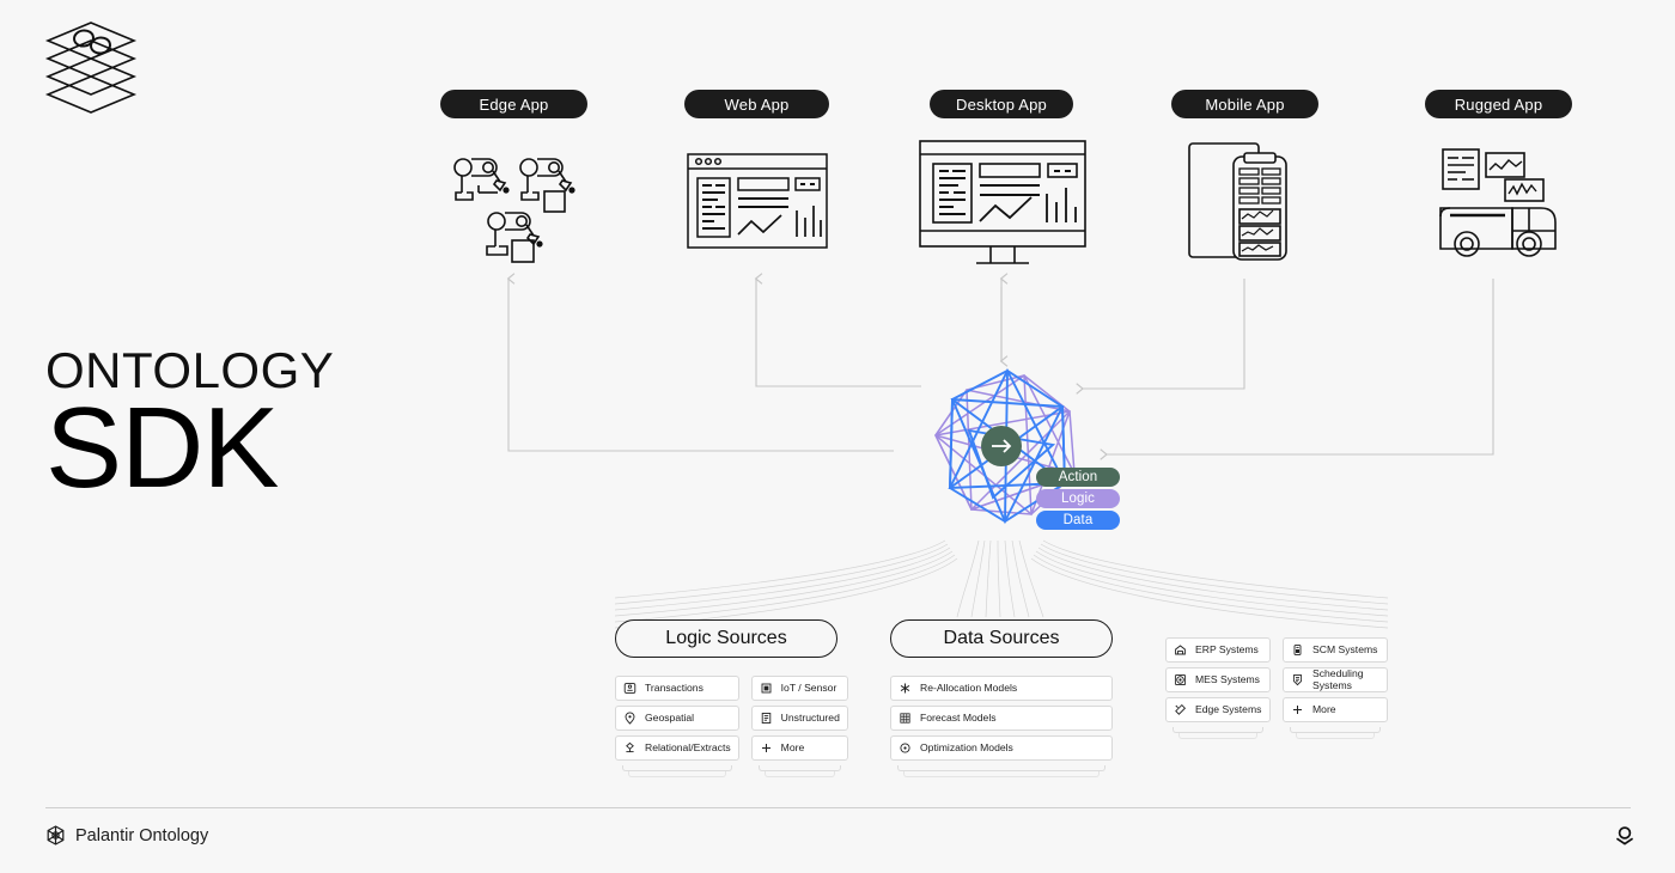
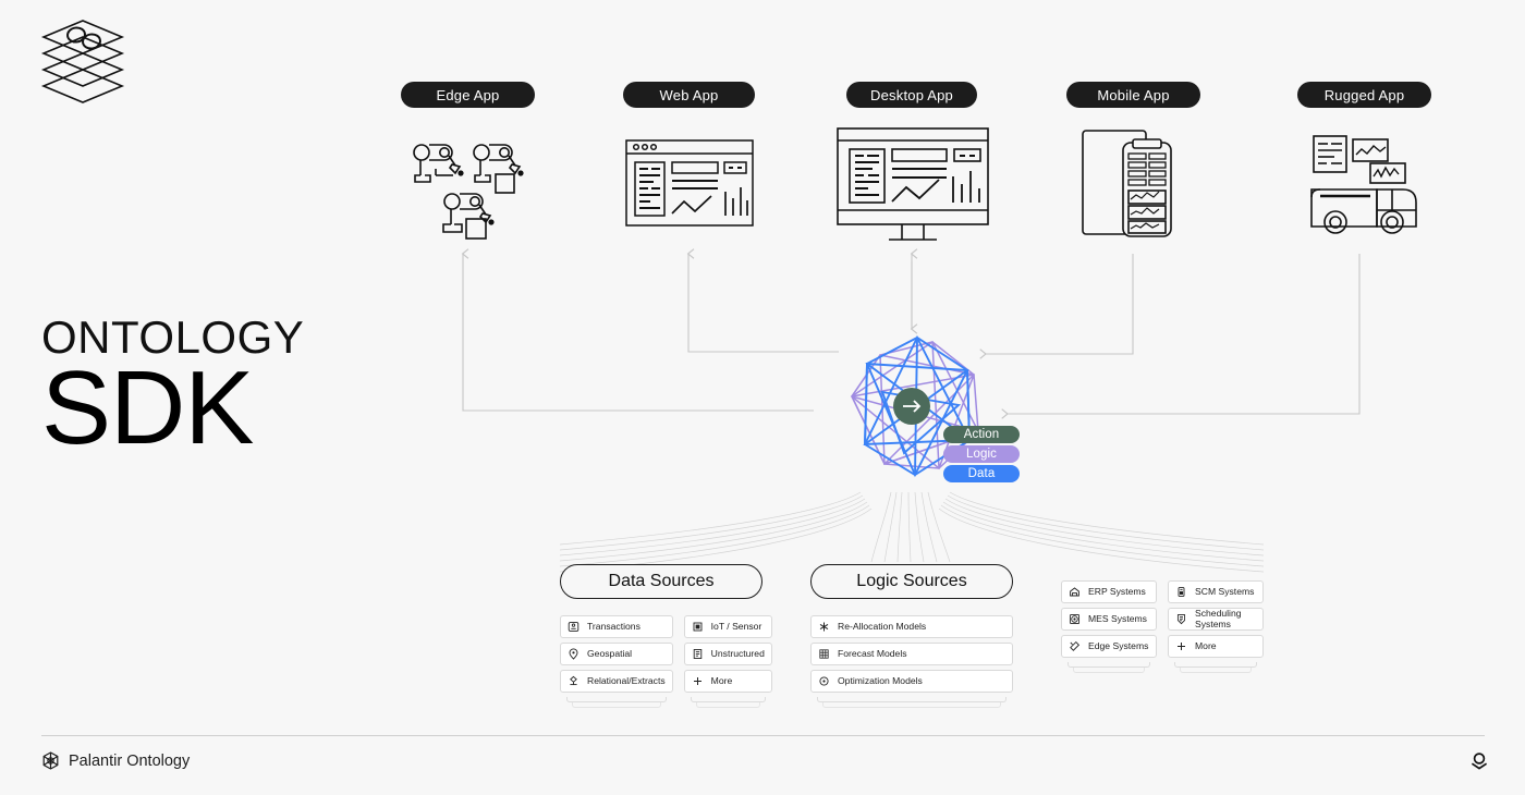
  ONTOLOGY
  SDK
  Edge App
  Web App
  Desktop App
  Mobile App
  Rugged App
  Action
  Logic
  Data
- Logic Sources
+ Data Sources
  Transactions
  Geospatial
  Relational/Extracts
  IoT / Sensor
  Unstructured
  More
- Data Sources
+ Logic Sources
  Re-Allocation Models
  Forecast Models
  Optimization Models
  ERP Systems
  MES Systems
  Edge Systems
  SCM Systems
  Scheduling Systems
  More
  Palantir Ontology
